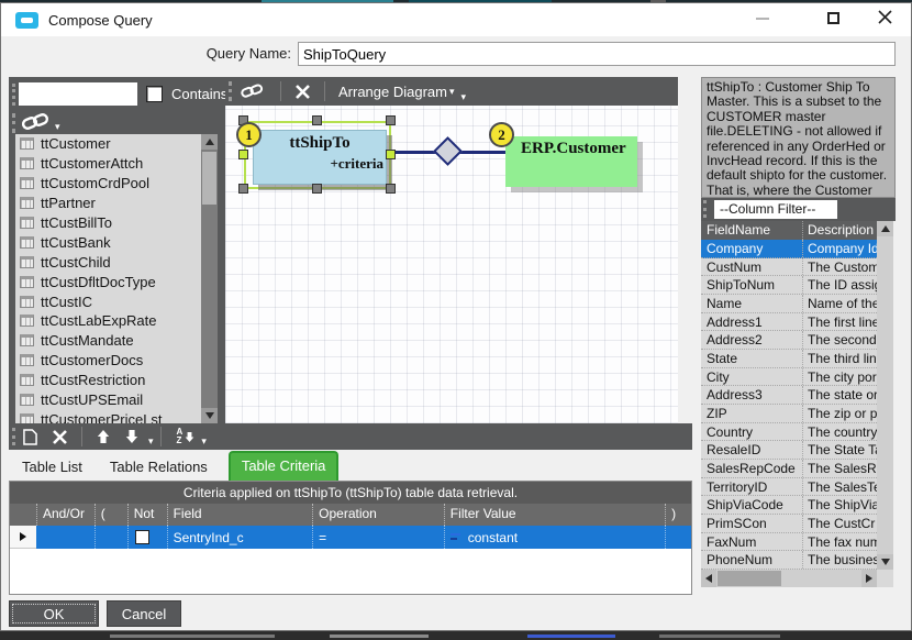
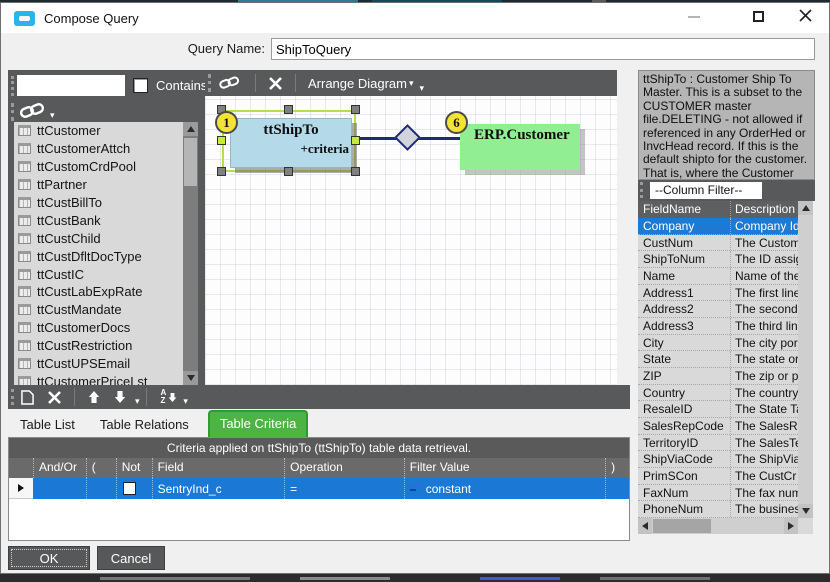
  Compose Query
  Query Name:
  ShipToQuery
  Contain
  ▾
  ttCustomer
  ttCustomerAttch
  ttCustomCrdPool
  ttPartner
  ttCustBillTo
  ttCustBank
  ttCustChild
  ttCustDfltDocType
  ttCustIC
  ttCustLabExpRate
  ttCustMandate
  ttCustomerDocs
  ttCustRestriction
  ttCustUPSEmail
  ttCustomerPriceLst
  Arrange Diagram
  ▾
  ▾
  ttShipTo
  +criteria
  1
  ERP.Customer
- 2
+ 6
  ttShipTo : Customer Ship To Master. This is a subset to the CUSTOMER master file.DELETING - not allowed if referenced in any OrderHed or InvcHead record. If this is the default shipto for the customer. That is, where the Customer
  --Column Filter--
  FieldName
  Description
  Company
  Company Id
  CustNum
  The Custom
  ShipToNum
  The ID assi
  Name
  Name of th
  Address1
  The first lin
  Address2
  The second
- State
+ Address3
  The third lin
  City
  The city por
- Address3
+ State
  The state o
  ZIP
  The zip or p
  Country
  The country
  ResaleID
  The State T
  SalesRepCode
  The SalesR
  TerritoryID
  The SalesT
  ShipViaCode
  The ShipVia
  PrimSCon
  The CustCr
  FaxNum
  The fax num
  PhoneNum
  The busine
  ▾
  A
  Z
  ▾
  Table List
  Table Relations
  Table Criteria
  Criteria applied on ttShipTo (ttShipTo) table data retrieval.
  And/Or
  (
  Not
  Field
  Operation
  Filter Value
  )
  SentryInd_c
  =
  constant
  OK
  Cancel
